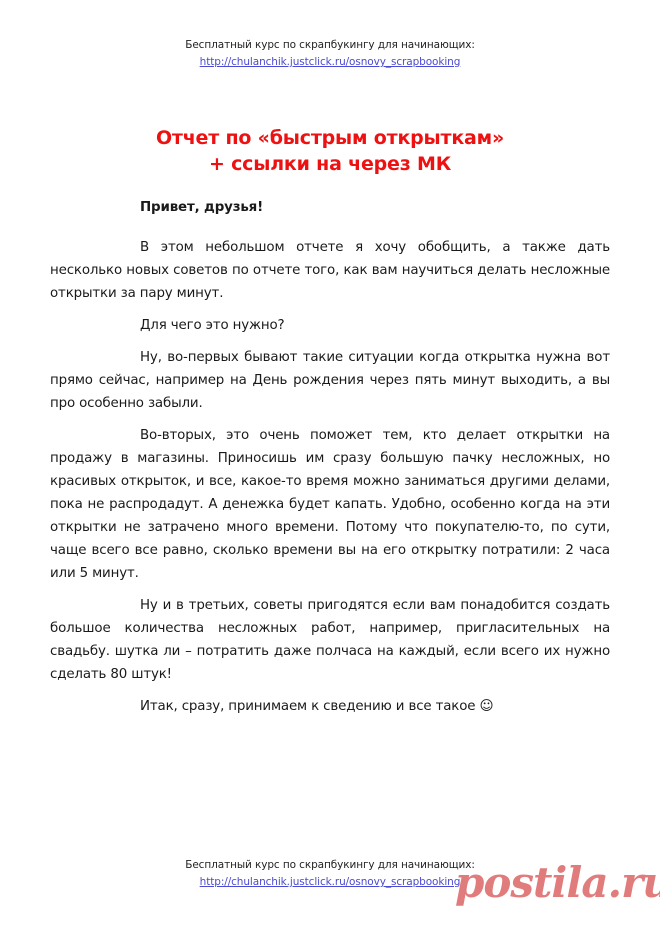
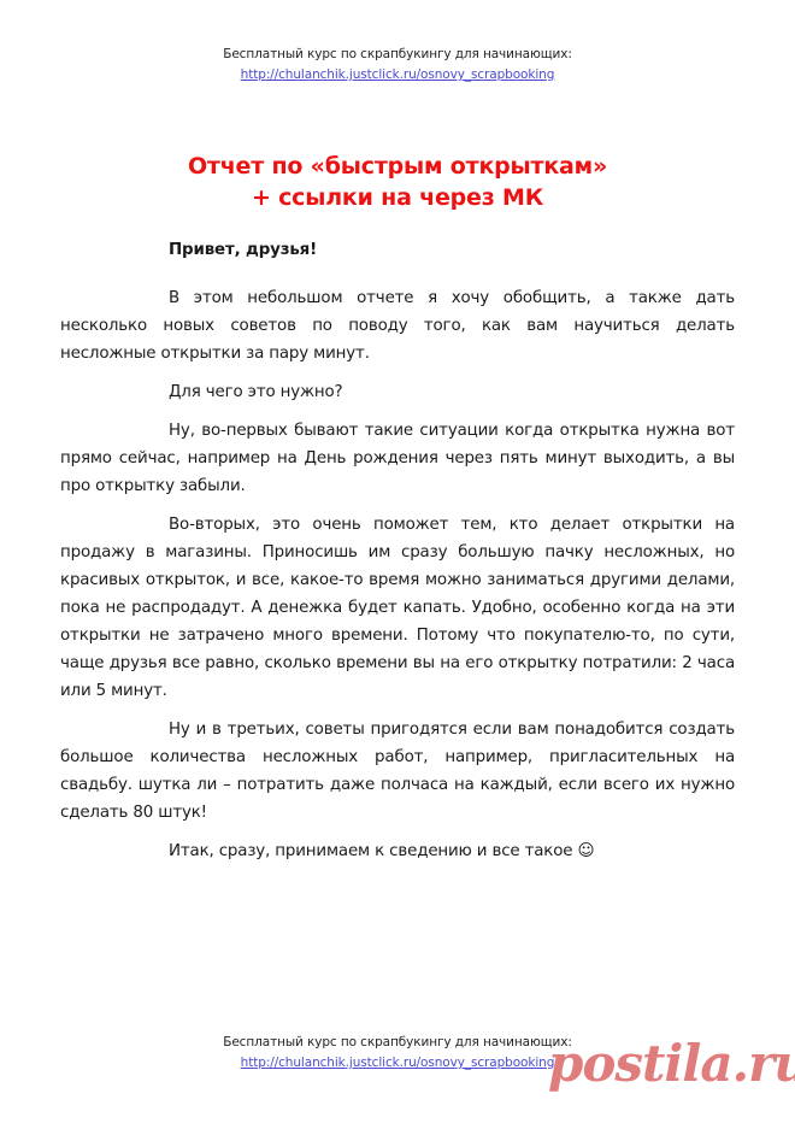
  Бесплатный курс по скрапбукингу для начинающих:
  http://chulanchik.justclick.ru/osnovy_scrapbooking
  Отчет по «быстрым открыткам»
  + ссылки на через МК
  Привет, друзья!
- В этом небольшом отчете я хочу обобщить, а также дать несколько новых советов по отчете того, как вам научиться делать несложные открытки за пару минут.
+ В этом небольшом отчете я хочу обобщить, а также дать несколько новых советов по поводу того, как вам научиться делать несложные открытки за пару минут.
  Для чего это нужно?
- Ну, во-первых бывают такие ситуации когда открытка нужна вот прямо сейчас, например на День рождения через пять минут выходить, а вы про особенно забыли.
+ Ну, во-первых бывают такие ситуации когда открытка нужна вот прямо сейчас, например на День рождения через пять минут выходить, а вы про открытку забыли.
- Во-вторых, это очень поможет тем, кто делает открытки на продажу в магазины. Приносишь им сразу большую пачку несложных, но красивых открыток, и все, какое-то время можно заниматься другими делами, пока не распродадут. А денежка будет капать. Удобно, особенно когда на эти открытки не затрачено много времени. Потому что покупателю-то, по сути, чаще всего все равно, сколько времени вы на его открытку потратили: 2 часа или 5 минут.
+ Во-вторых, это очень поможет тем, кто делает открытки на продажу в магазины. Приносишь им сразу большую пачку несложных, но красивых открыток, и все, какое-то время можно заниматься другими делами, пока не распродадут. А денежка будет капать. Удобно, особенно когда на эти открытки не затрачено много времени. Потому что покупателю-то, по сути, чаще друзья все равно, сколько времени вы на его открытку потратили: 2 часа или 5 минут.
  Ну и в третьих, советы пригодятся если вам понадобится создать большое количества несложных работ, например, пригласительных на свадьбу. шутка ли – потратить даже полчаса на каждый, если всего их нужно сделать 80 штук!
  Итак, сразу, принимаем к сведению и все такое ☺
  Бесплатный курс по скрапбукингу для начинающих:
  http://chulanchik.justclick.ru/osnovy_scrapbooking
  postila.ru
